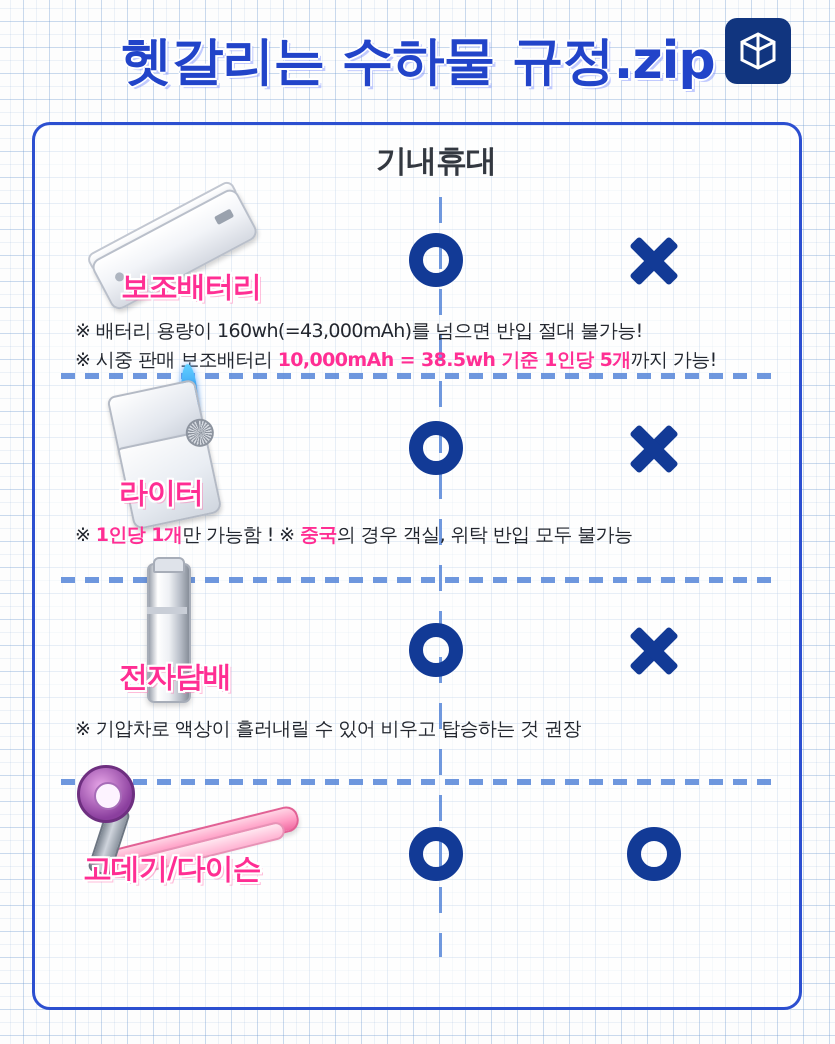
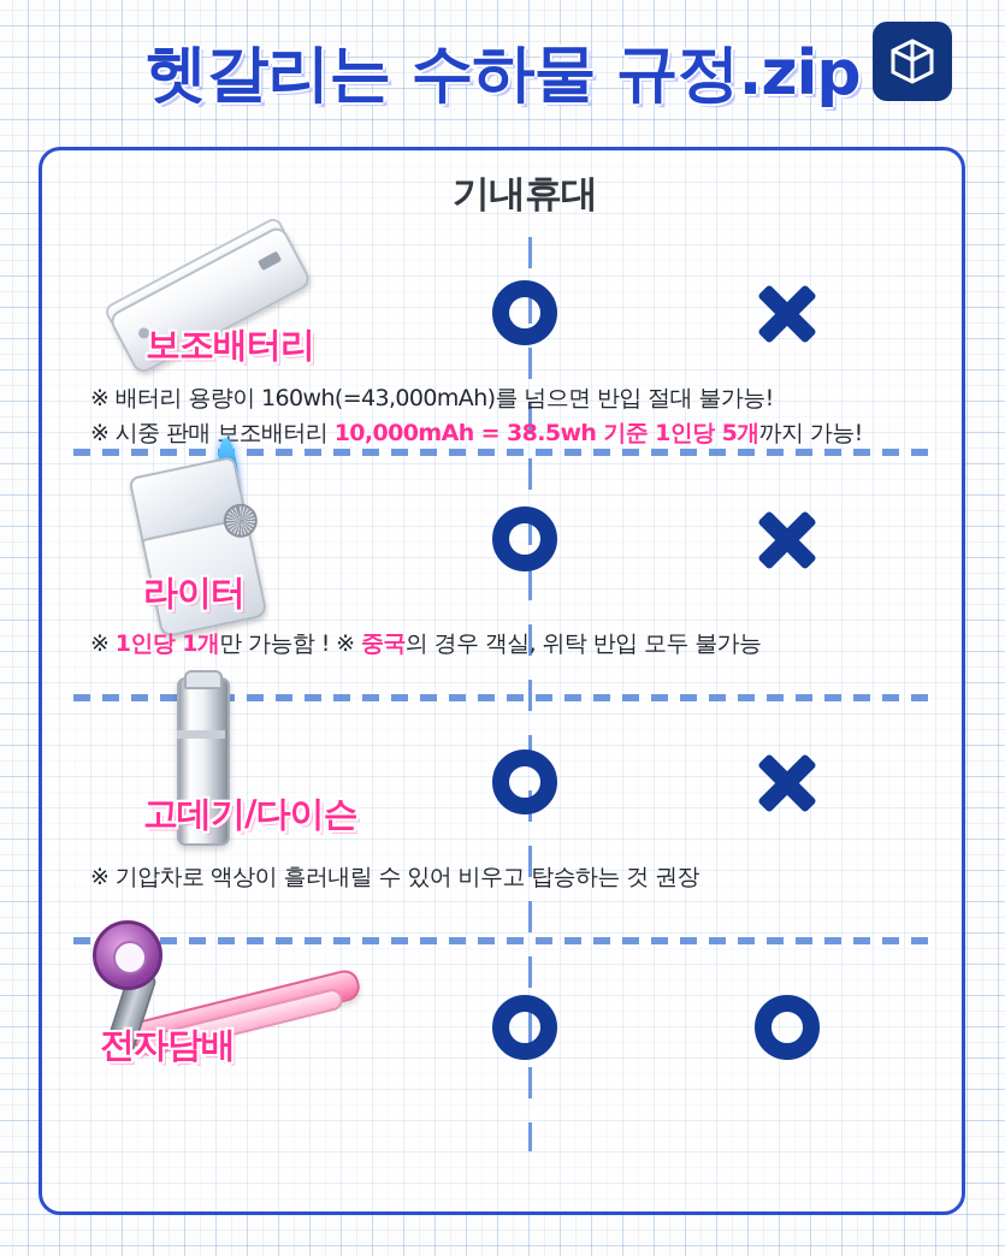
  헷갈리는 수하물 규정.zip
  기내휴대
  보조배터리
  ※ 배터리 용량이 160wh(=43,000mAh)를 넘으면 반입 절대 불가능!
  ※ 시중 판매 보조배터리 10,000mAh = 38.5wh 기준 1인당 5개까지 가능!
  라이터
  ※ 1인당 1개만 가능함 ! ※ 중국의 경우 객실, 위탁 반입 모두 불가능
- 전자담배
+ 고데기/다이슨
  ※ 기압차로 액상이 흘러내릴 수 있어 비우고 탑승하는 것 권장
- 고데기/다이슨
+ 전자담배
